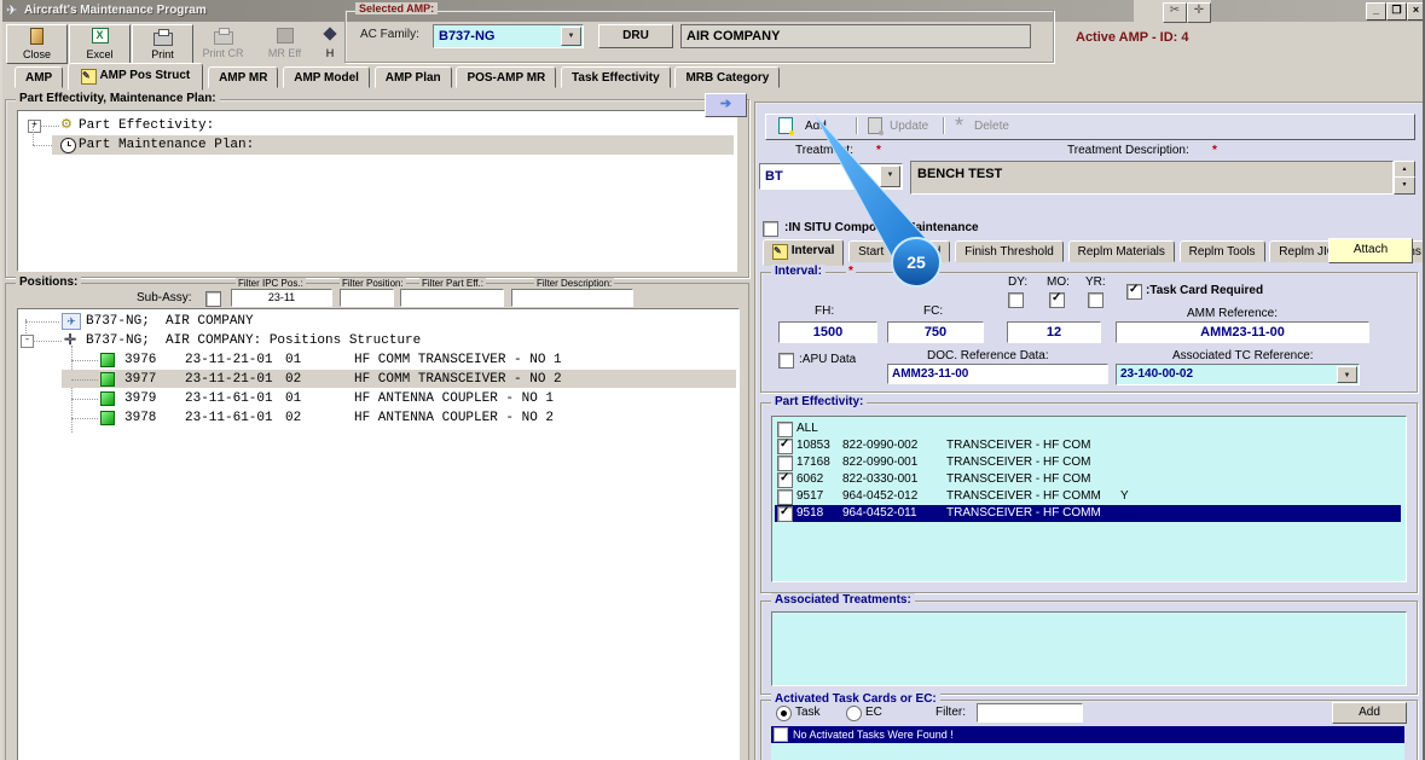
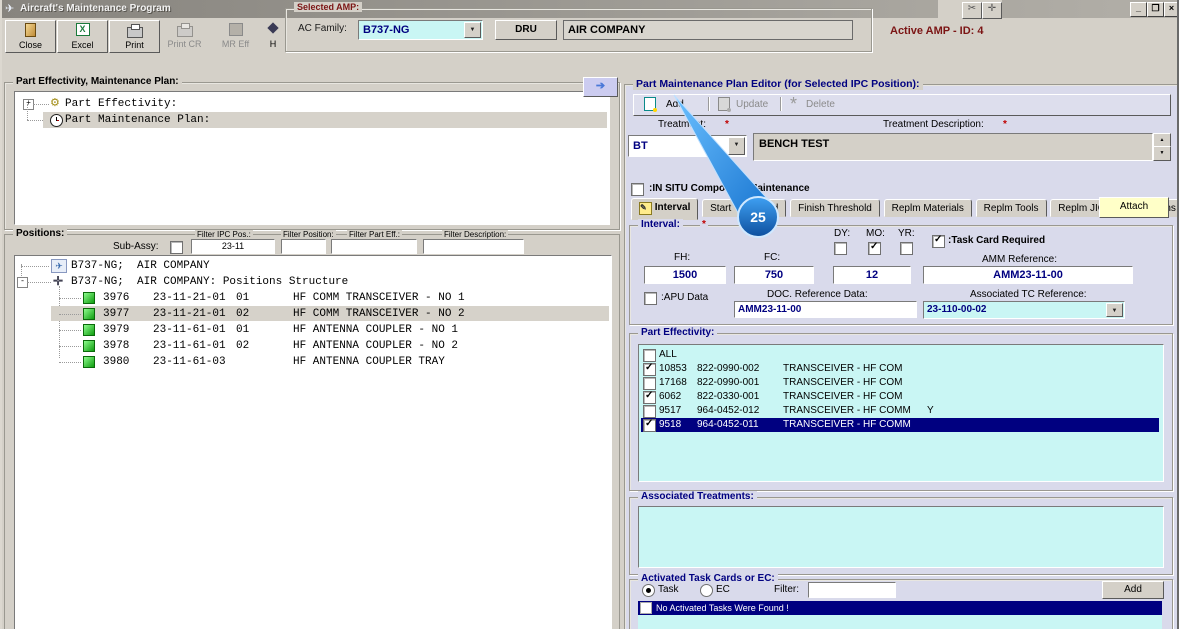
  ✈
  Aircraft's Maintenance Program
  _
  ❐
  ×
  ✂
  ✛
  Close
  X
  Excel
  Print
  Print CR
  MR Eff
  H
  Selected AMP:
  AC Family:
  B737-NG
  DRU
  AIR COMPANY
  Active AMP - ID: 4
- AMP ✎ AMP Pos Struct AMP MR AMP Model AMP Plan POS-AMP MR Task Effectivity MRB Category
  Part Effectivity, Maintenance Plan:
  +
  ⚙
  Part Effectivity:
  Part Maintenance Plan:
  ➔
  Positions:
  Filter IPC Pos.:
  Filter Position:
  Filter Part Eff.:
  Filter Description:
  Sub-Assy:
  23-11
  ✈
  B737-NG; AIR COMPANY
  -
  ✛
  B737-NG; AIR COMPANY: Positions Structure
  3976
  23-11-21-01
  01
  HF COMM TRANSCEIVER - NO 1
  3977
  23-11-21-01
  02
  HF COMM TRANSCEIVER - NO 2
  3979
  23-11-61-01
  01
  HF ANTENNA COUPLER - NO 1
  3978
  23-11-61-01
  02
  HF ANTENNA COUPLER - NO 2
+ 3980
+ 23-11-61-03
+ HF ANTENNA COUPLER TRAY
+ Part Maintenance Plan Editor (for Selected IPC Position):
  Update
  *
  Delete
  Treatmt:
  *
  Treatment Description:
  *
  BT
  BENCH TEST
  :IN SITU Compoaintenance
  ✎ Interval Start Finish Threshold Replm Materials Replm Tools Replm JI s
  Attach
  Interval:
  *
  DY:
  MO:
  YR:
  :Task Card Required
  FH:
  FC:
  AMM Reference:
  1500
  750
  12
  AMM23-11-00
  :APU Data
  DOC. Reference Data:
  AMM23-11-00
  Associated TC Reference:
- 23-140-00-02
+ 23-110-00-02
  Part Effectivity:
  ALL
  10853
  822-0990-002
  TRANSCEIVER - HF COM
  17168
  822-0990-001
  TRANSCEIVER - HF COM
  6062
  822-0330-001
  TRANSCEIVER - HF COM
  9517
  964-0452-012
  TRANSCEIVER - HF COMM
  Y
  9518
  964-0452-011
  TRANSCEIVER - HF COMM
  Associated Treatments:
  Activated Task Cards or EC:
  Task
  EC
  Filter:
  Add
  No Activated Tasks Were Found !
  25
